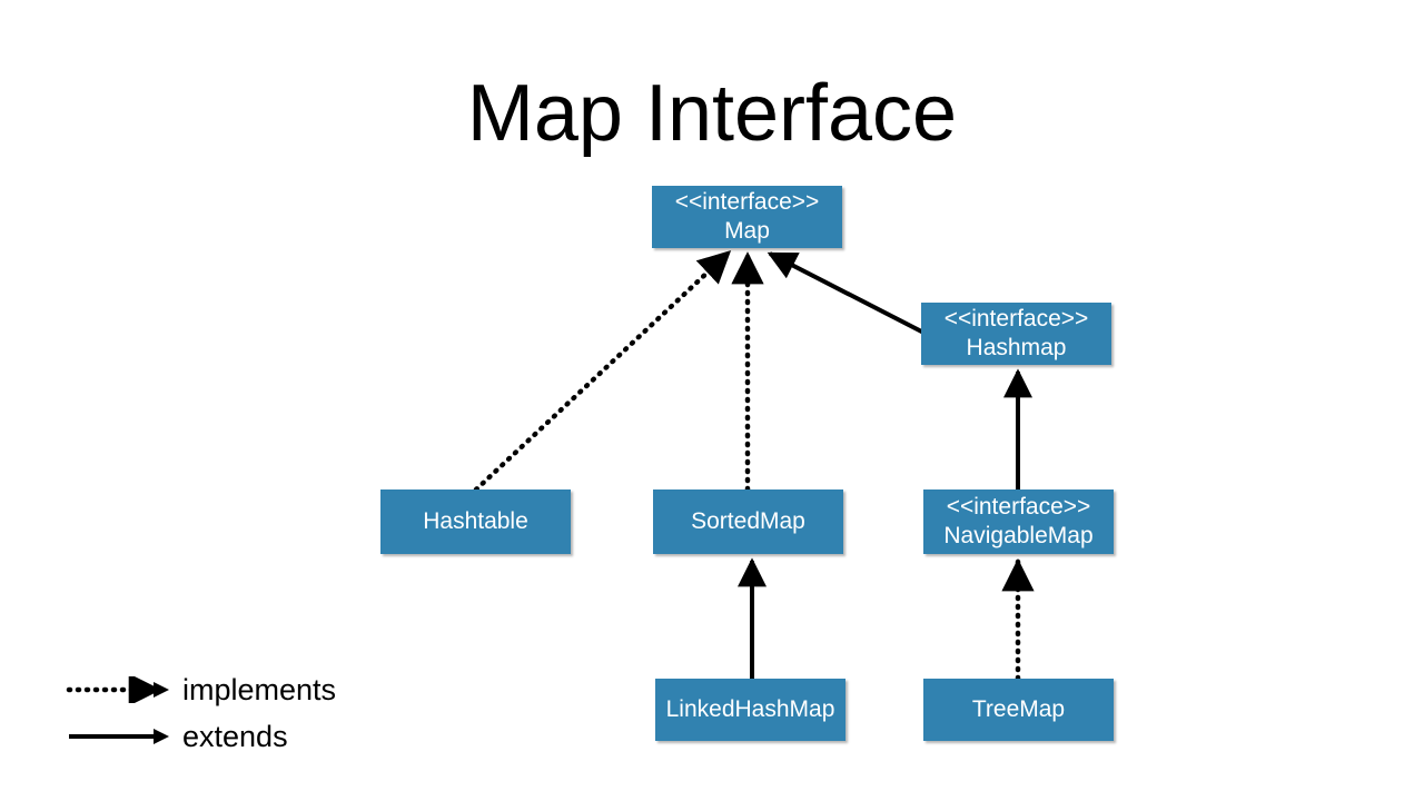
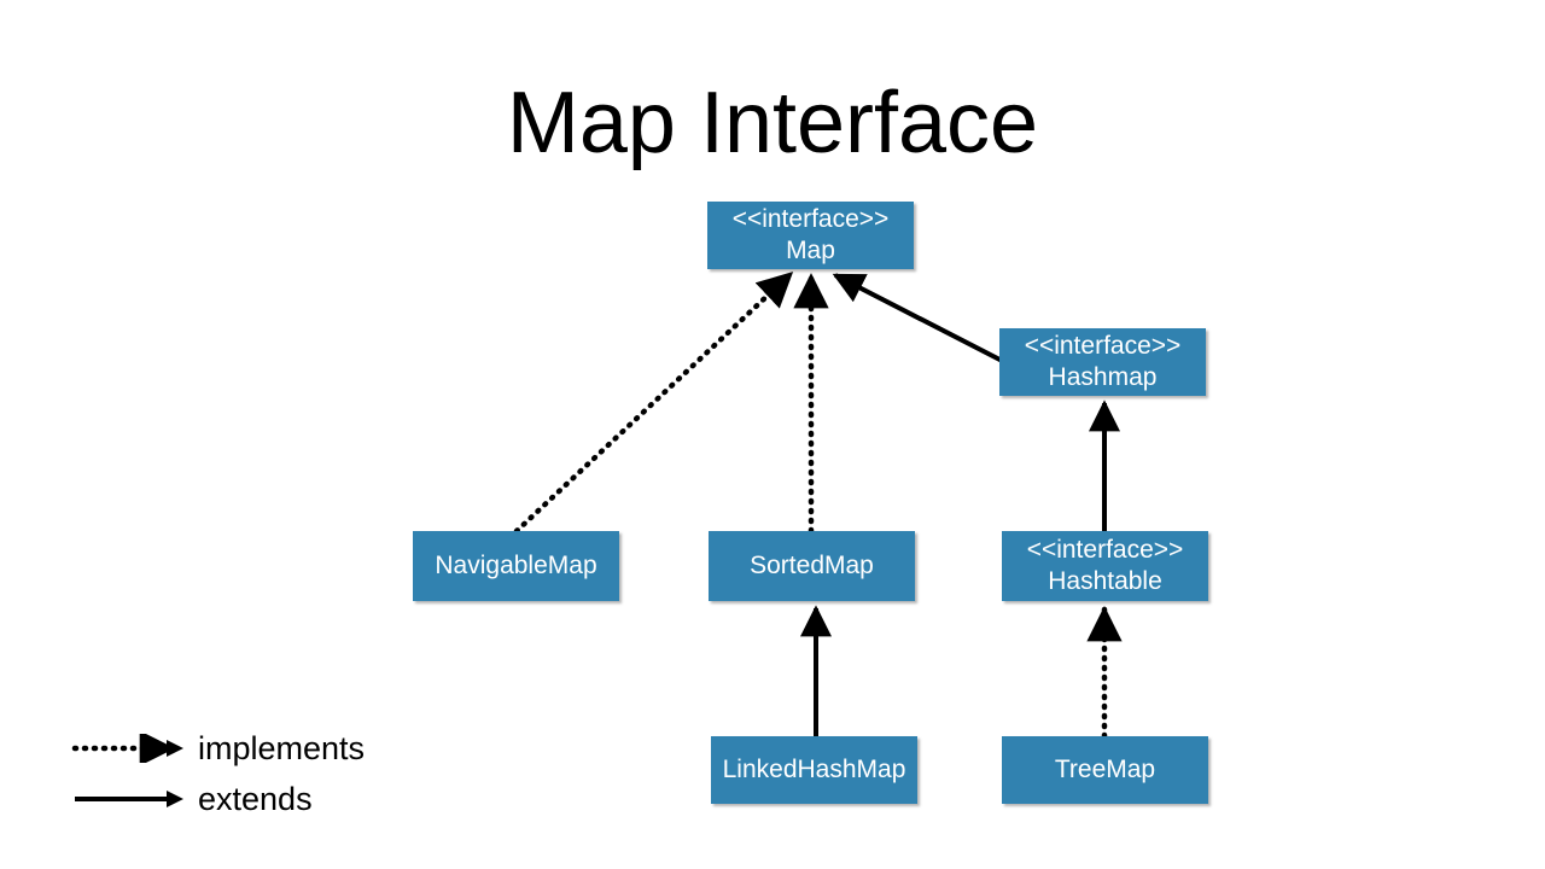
  Map Interface
  <<interface>>
  Map
  <<interface>>
  Hashmap
- Hashtable
+ NavigableMap
  SortedMap
  <<interface>>
- NavigableMap
+ Hashtable
  LinkedHashMap
  TreeMap
  implements
  extends
